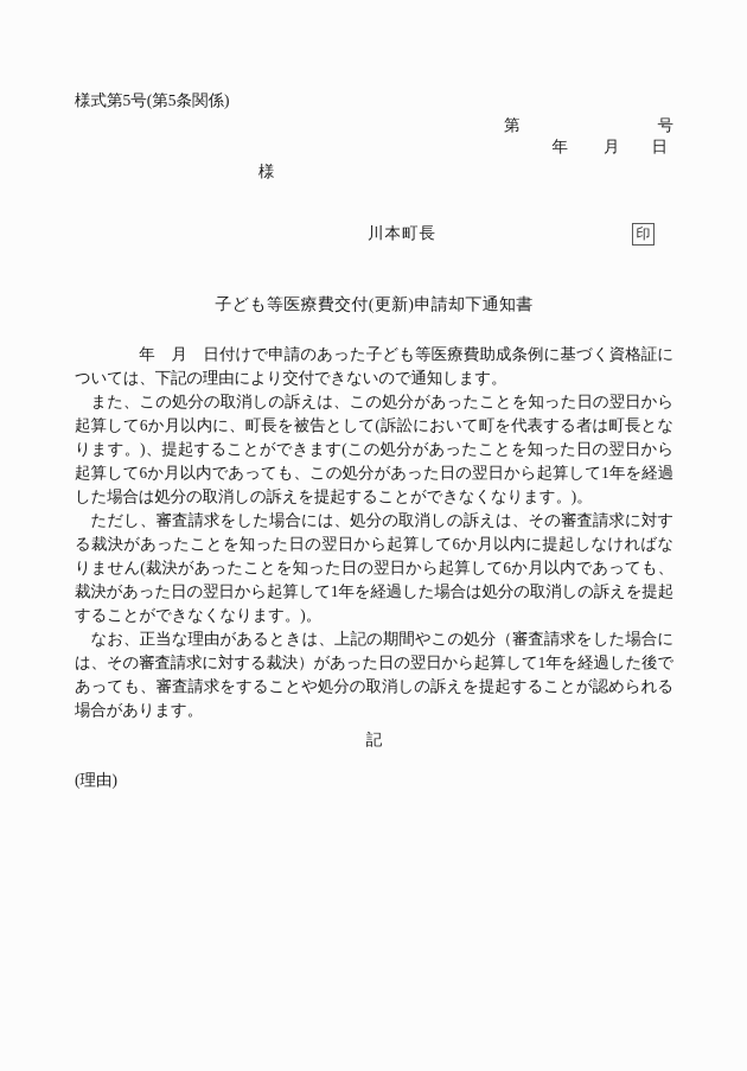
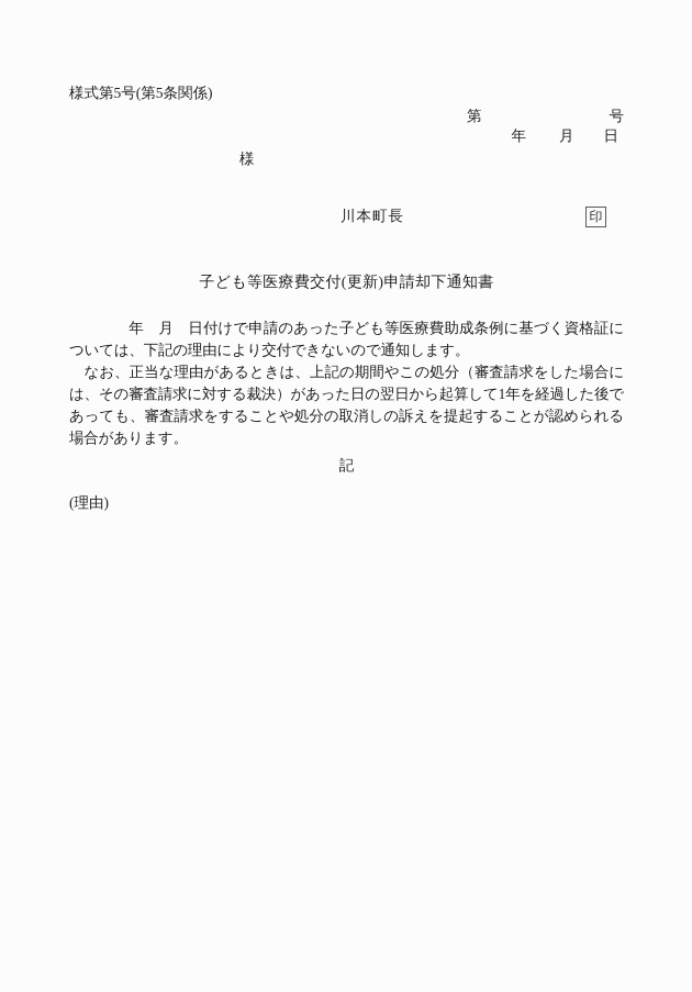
  様式第5号(第5条関係)
  第 号
  年 月 日
  様
  川本町長
  印
  子ども等医療費交付(更新)申請却下通知書
  年 月 日付けで申請のあった子ども等医療費助成条例に基づく資格証については、下記の理由により交付できないので通知します。
- また、この処分の取消しの訴えは、この処分があったことを知った日の翌日から起算して6か月以内に、町長を被告として(訴訟において町を代表する者は町長となります。)、提起することができます(この処分があったことを知った日の翌日から起算して6か月以内であっても、この処分があった日の翌日から起算して1年を経過した場合は処分の取消しの訴えを提起することができなくなります。)。
- ただし、審査請求をした場合には、処分の取消しの訴えは、その審査請求に対する裁決があったことを知った日の翌日から起算して6か月以内に提起しなければなりません(裁決があったことを知った日の翌日から起算して6か月以内であっても、裁決があった日の翌日から起算して1年を経過した場合は処分の取消しの訴えを提起することができなくなります。)。
  なお、正当な理由があるときは、上記の期間やこの処分（審査請求をした場合には、その審査請求に対する裁決）があった日の翌日から起算して1年を経過した後であっても、審査請求をすることや処分の取消しの訴えを提起することが認められる場合があります。
  記
  (理由)
